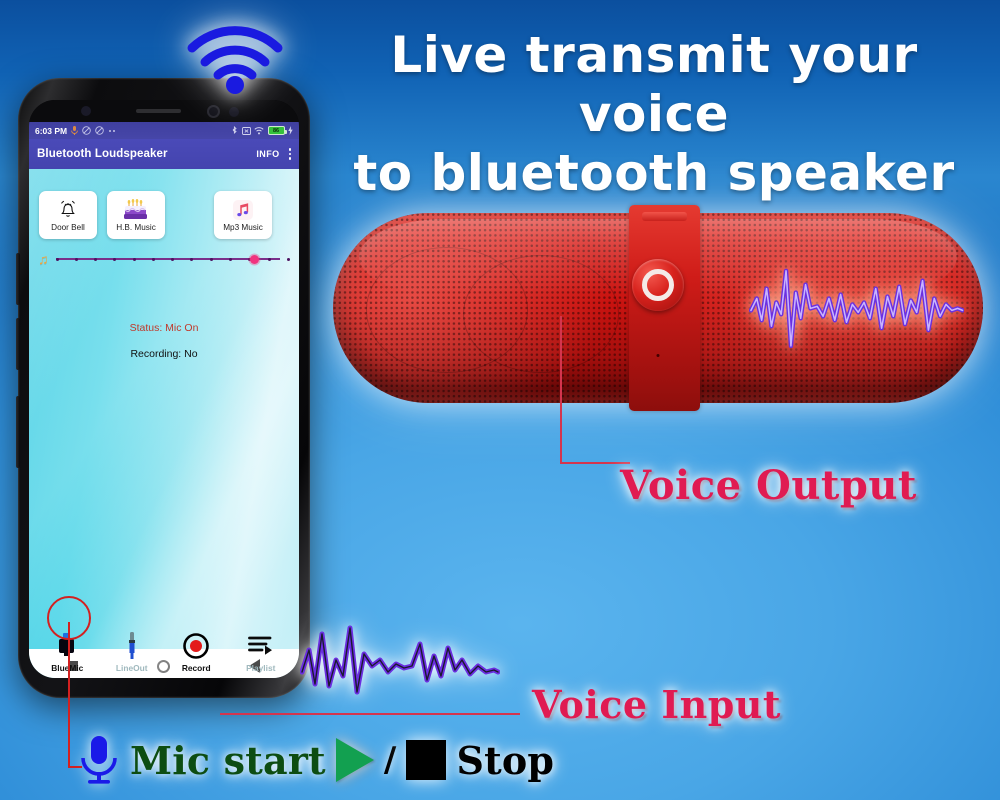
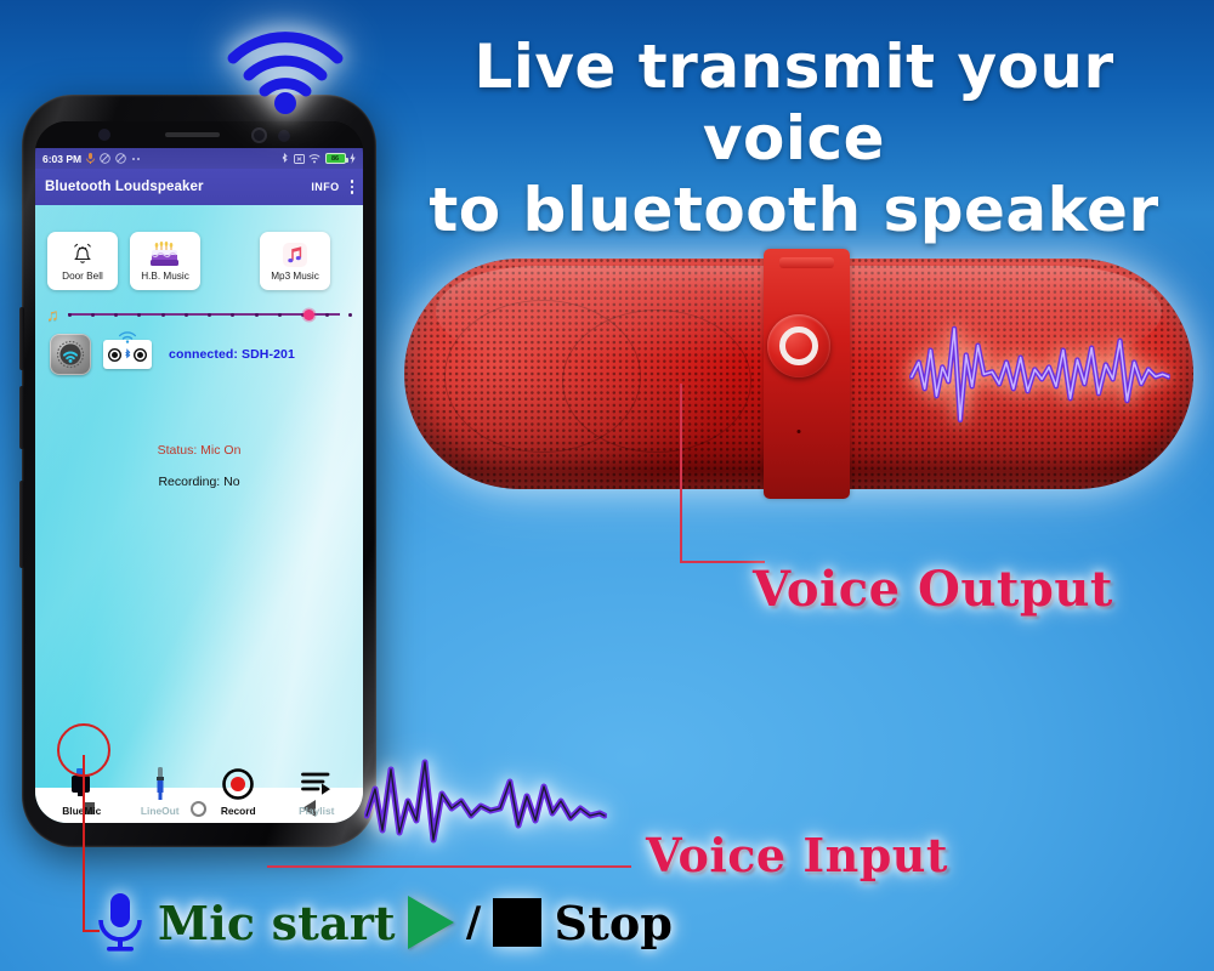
  Live transmit your voice
  to bluetooth speaker
  6:03 PM
  Bluetooth Loudspeaker
  INFO
  Door Bell
  H.B. Music
  Mp3 Music
  ♫
+ connected: SDH-201
  Status: Mic On
  Recording: No
  BlueMic
  LineOut
  Record
  Playlist
  Voice Output
  Voice Input
  Mic start
  /
  Stop
